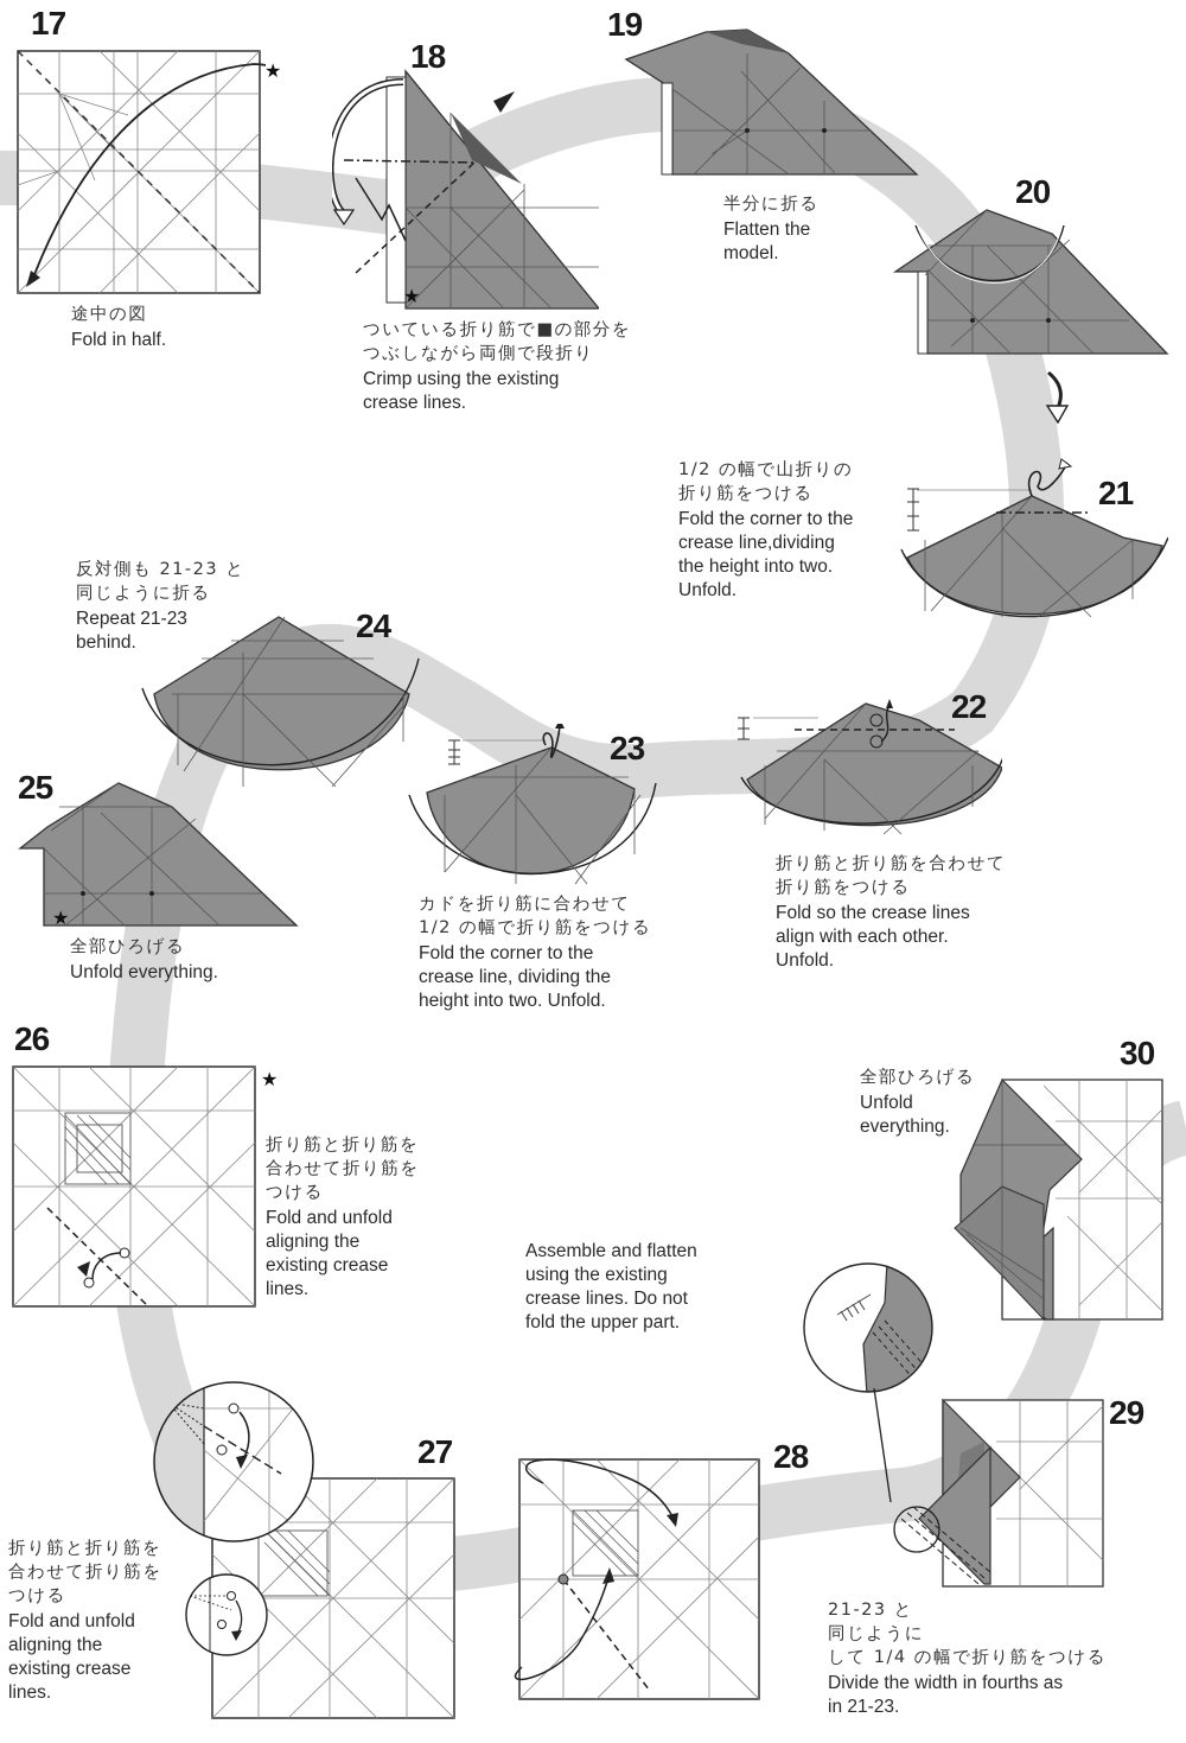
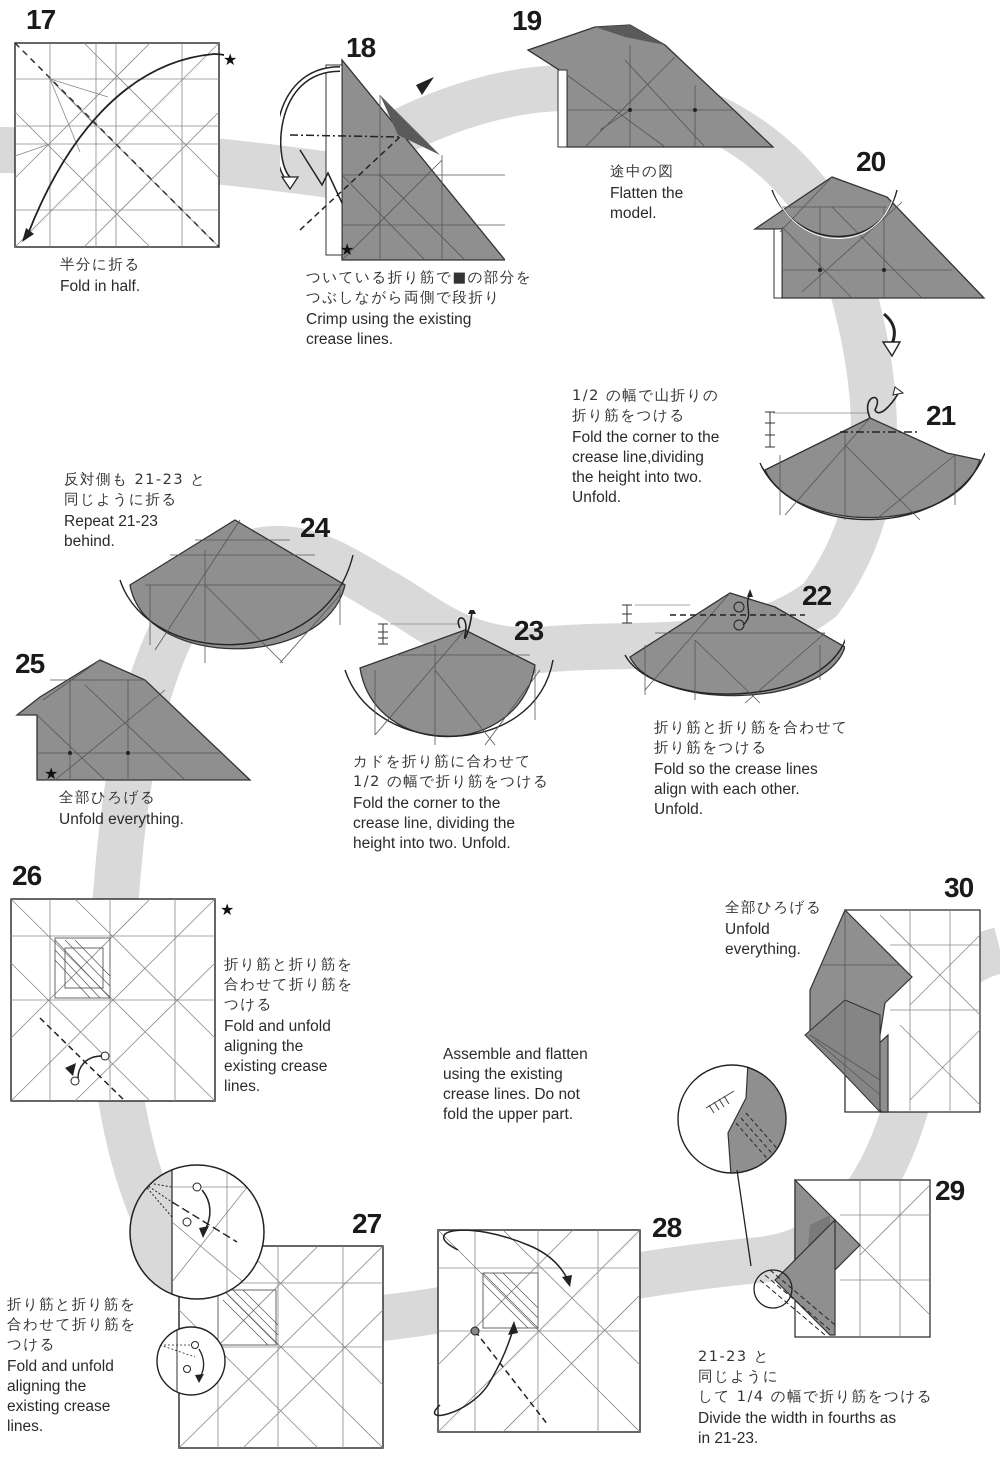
  17
  ★
- 途中の図
+ 半分に折る
  Fold in half.
  18
  ★
  ついている折り筋で■の部分を
  つぶしながら両側で段折り
  Crimp using the existing
  crease lines.
  19
- 半分に折る
+ 途中の図
  Flatten the
  model.
  20
  21
  1/2 の幅で山折りの
  折り筋をつける
  Fold the corner to the
  crease line,dividing
  the height into two.
  Unfold.
  22
  折り筋と折り筋を合わせて
  折り筋をつける
  Fold so the crease lines
  align with each other.
  Unfold.
  23
  カドを折り筋に合わせて
  1/2 の幅で折り筋をつける
  Fold the corner to the
  crease line, dividing the
  height into two. Unfold.
  24
  反対側も 21-23 と
  同じように折る
  Repeat 21-23
  behind.
  25
  ★
  全部ひろげる
  Unfold everything.
  26
  ★
  折り筋と折り筋を
  合わせて折り筋を
  つける
  Fold and unfold
  aligning the
  existing crease
  lines.
  27
  折り筋と折り筋を
  合わせて折り筋を
  つける
  Fold and unfold
  aligning the
  existing crease
  lines.
  28
  Assemble and flatten
  using the existing
  crease lines. Do not
  fold the upper part.
  29
  21-23 と
  同じように
  して 1/4 の幅で折り筋をつける
  Divide the width in fourths as
  in 21-23.
  30
  全部ひろげる
  Unfold
  everything.
